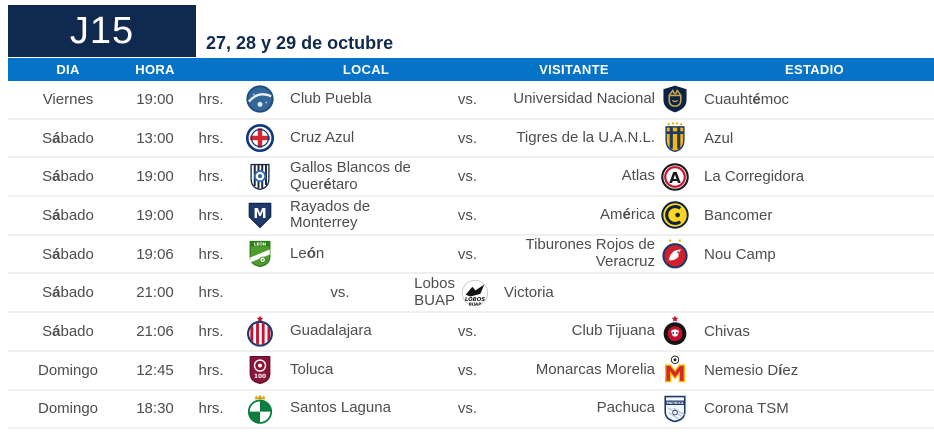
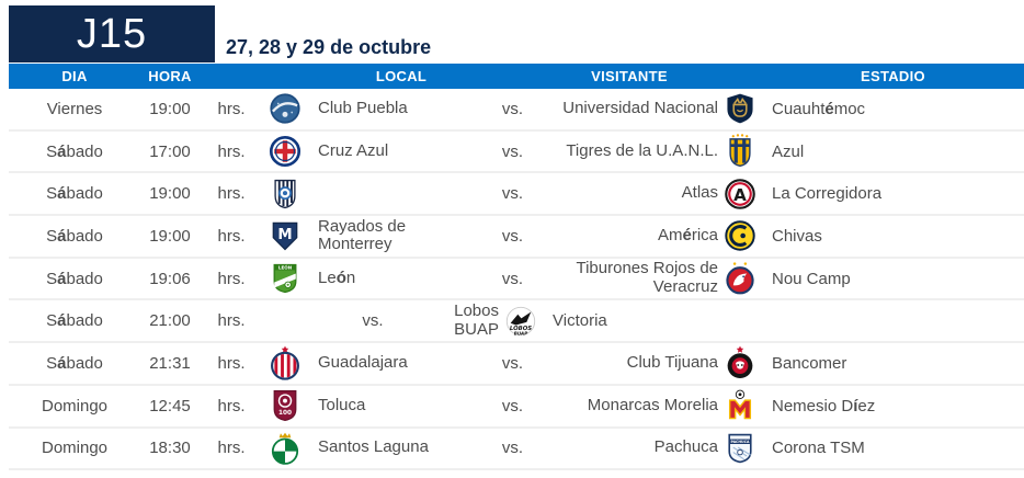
  J15
  27, 28 y 29 de octubre
  DIA
  HORA
  LOCAL
  VISITANTE
  ESTADIO
  Viernes
  19:00
  hrs.
  Club Puebla
  vs.
  Universidad Nacional
  Cuauhtémoc
  Sábado
- 13:00
+ 17:00
  hrs.
  Cruz Azul
  vs.
  Tigres de la U.A.N.L.
  Azul
  Sábado
  19:00
  hrs.
- Gallos Blancos de Querétaro
  vs.
  Atlas
  A
  La Corregidora
  Sábado
  19:00
  hrs.
  M
  Rayados de Monterrey
  vs.
  América
- Bancomer
+ Chivas
  Sábado
  19:06
  hrs.
  León
  vs.
  Tiburones Rojos de Veracruz
  Nou Camp
  Sábado
  21:00
  hrs.
  vs.
  Lobos BUAP
  Victoria
  Sábado
- 21:06
+ 21:31
  hrs.
  Guadalajara
  vs.
  Club Tijuana
- Chivas
+ Bancomer
  Domingo
  12:45
  hrs.
  Toluca
  vs.
  Monarcas Morelia
  Nemesio Díez
  Domingo
  18:30
  hrs.
  Santos Laguna
  vs.
  Pachuca
  Corona TSM
